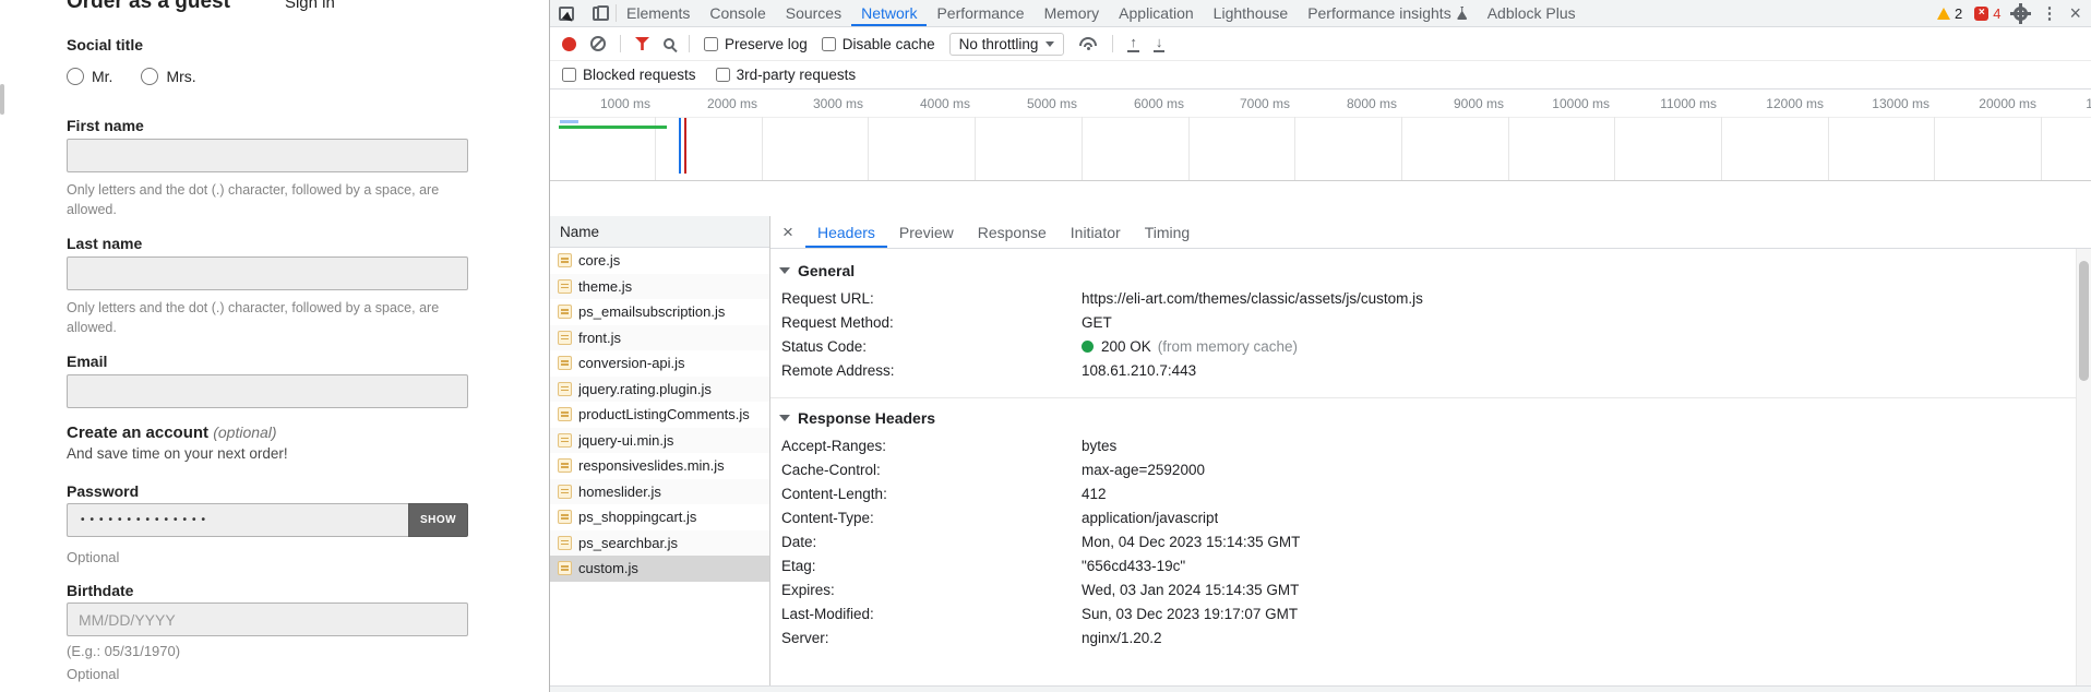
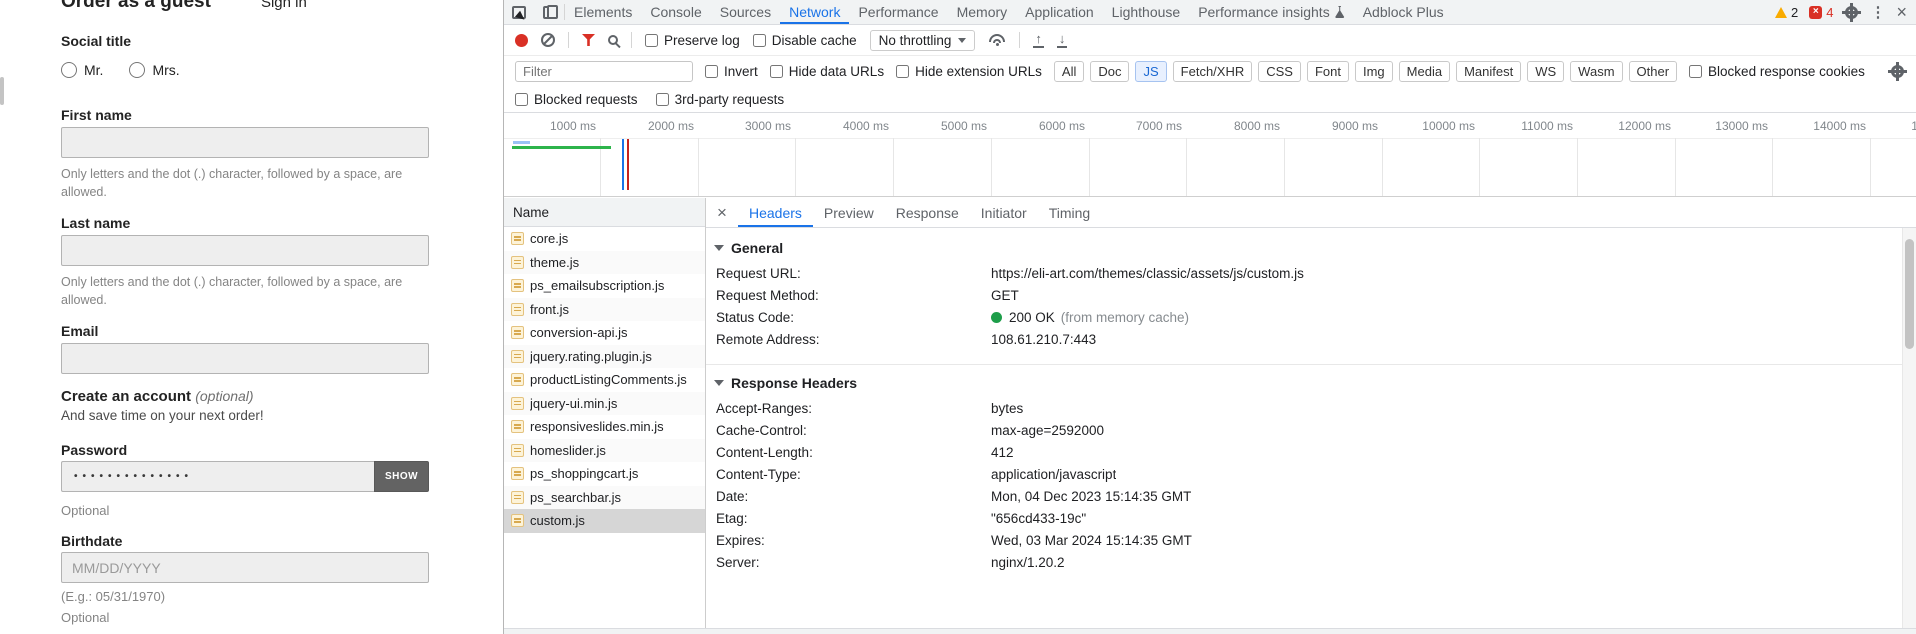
  Order as a guest
  Sign in
  Social title
  Mr.
  Mrs.
  First name
  Only letters and the dot (.) character, followed by a space, are allowed.
  Last name
  Only letters and the dot (.) character, followed by a space, are allowed.
  Email
  Create an account (optional)
  And save time on your next order!
  Password
  ••••••••••••••
  SHOW
  Optional
  Birthdate
  MM/DD/YYYY
  (E.g.: 05/31/1970)
  Optional
  Elements
  Console
  Sources
  Network
  Performance
  Memory
  Application
  Lighthouse
  Performance insights
  Adblock Plus
  2
  ×
  4
  ⋮
  ×
  Preserve log
  Disable cache
  No throttling
  ↑
  ↓
+ Filter
+ Invert
+ Hide data URLs
+ Hide extension URLs
+ All
+ Doc
+ JS
+ Fetch/XHR
+ CSS
+ Font
+ Img
+ Media
+ Manifest
+ WS
+ Wasm
+ Other
+ Blocked response cookies
  Blocked requests
  3rd-party requests
  1000 ms
  2000 ms
  3000 ms
  4000 ms
  5000 ms
  6000 ms
  7000 ms
  8000 ms
  9000 ms
  10000 ms
  11000 ms
  12000 ms
  13000 ms
- 20000 ms
+ 14000 ms
  Name
  core.js
  theme.js
  ps_emailsubscription.js
  front.js
  conversion-api.js
  jquery.rating.plugin.js
  productListingComments.js
  jquery-ui.min.js
  responsiveslides.min.js
  homeslider.js
  ps_shoppingcart.js
  ps_searchbar.js
  custom.js
  ×
  Headers
  Preview
  Response
  Initiator
  Timing
  General
  Request URL:
  https://eli-art.com/themes/classic/assets/js/custom.js
  Request Method:
  GET
  Status Code:
  200 OK
  (from memory cache)
  Remote Address:
  108.61.210.7:443
  Response Headers
  Accept-Ranges:
  bytes
  Cache-Control:
  max-age=2592000
  Content-Length:
  412
  Content-Type:
  application/javascript
  Date:
  Mon, 04 Dec 2023 15:14:35 GMT
  Etag:
  "656cd433-19c"
  Expires:
- Wed, 03 Jan 2024 15:14:35 GMT
+ Wed, 03 Mar 2024 15:14:35 GMT
- Last-Modified:
- Sun, 03 Dec 2023 19:17:07 GMT
  Server:
  nginx/1.20.2
